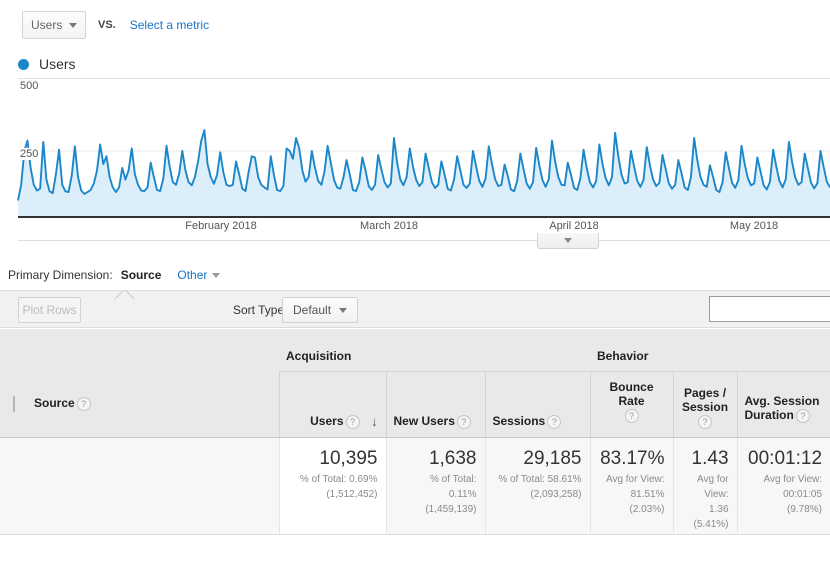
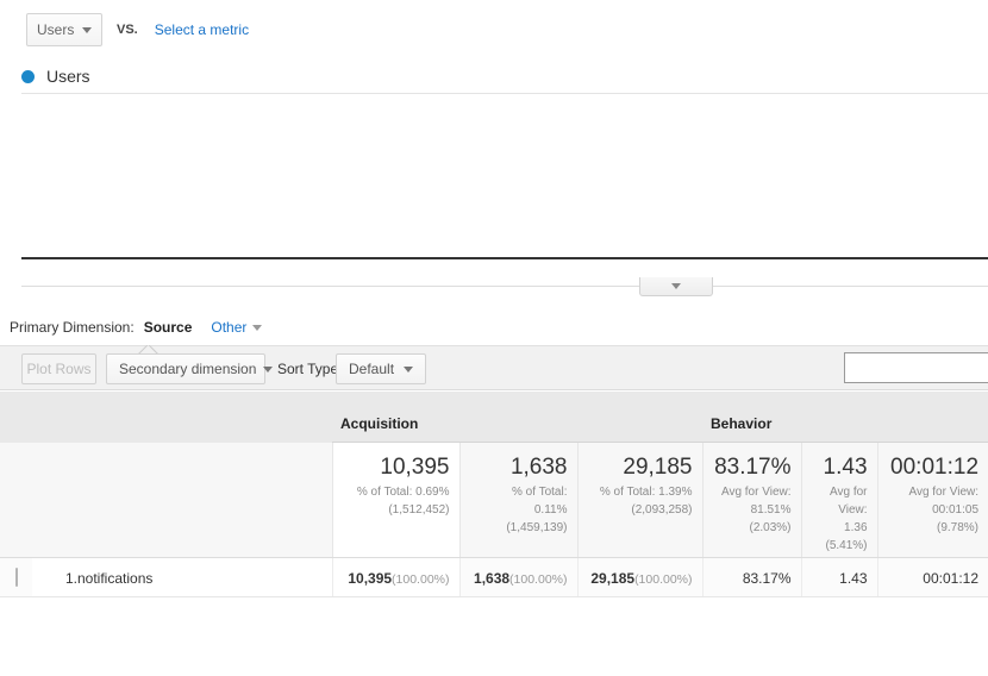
  Users
  VS.
  Select a metric
  Users
- 500
- 250
- February 2018
- March 2018
- April 2018
- May 2018
  Primary Dimension:
  Source
  Other
  Plot Rows
+ Secondary dimension
  Sort Type
  Default
  		Acquisition	Behavior
- 	Source ?	Users ? ↓	New Users ?	Sessions ?	Bounce Rate ?	Pages / Session ?	Avg. Session Duration ?
- 		10,395 % of Total: 0.69% (1,512,452)	1,638 % of Total: 0.11% (1,459,139)	29,185 % of Total: 58.61% (2,093,258)	83.17% Avg for View: 81.51% (2.03%)	1.43 Avg for View: 1.36 (5.41%)	00:01:12 Avg for View: 00:01:05 (9.78%)
+ 		10,395 % of Total: 0.69% (1,512,452)	1,638 % of Total: 0.11% (1,459,139)	29,185 % of Total: 1.39% (2,093,258)	83.17% Avg for View: 81.51% (2.03%)	1.43 Avg for View: 1.36 (5.41%)	00:01:12 Avg for View: 00:01:05 (9.78%)
+ 	1. notifications	10,395(100.00%)	1,638(100.00%)	29,185(100.00%)	83.17%	1.43	00:01:12
